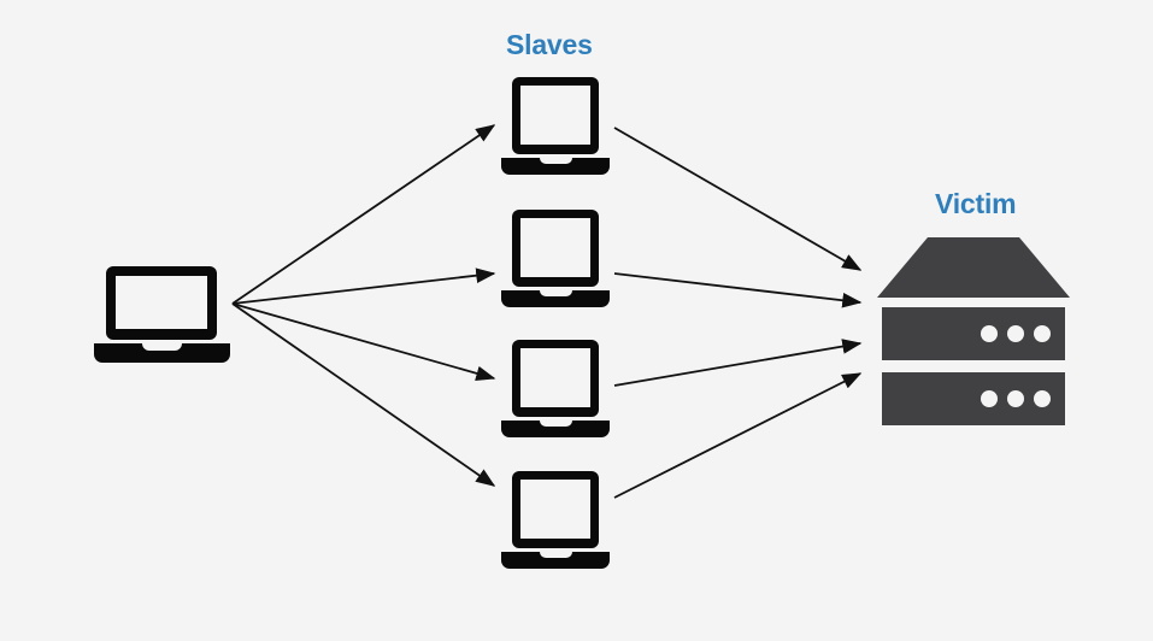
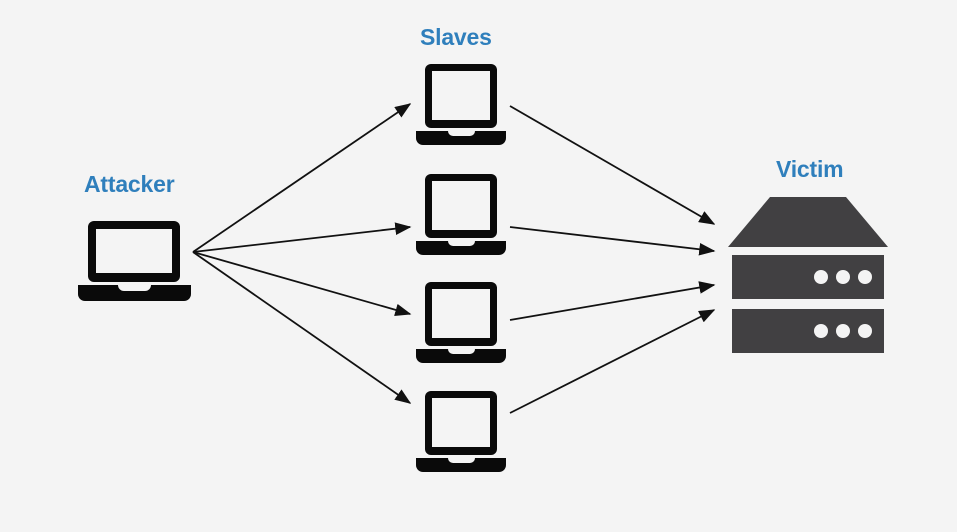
+ Attacker
  Slaves
  Victim
